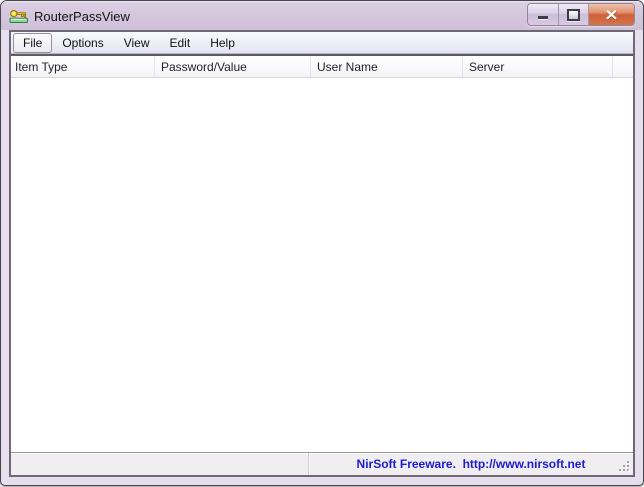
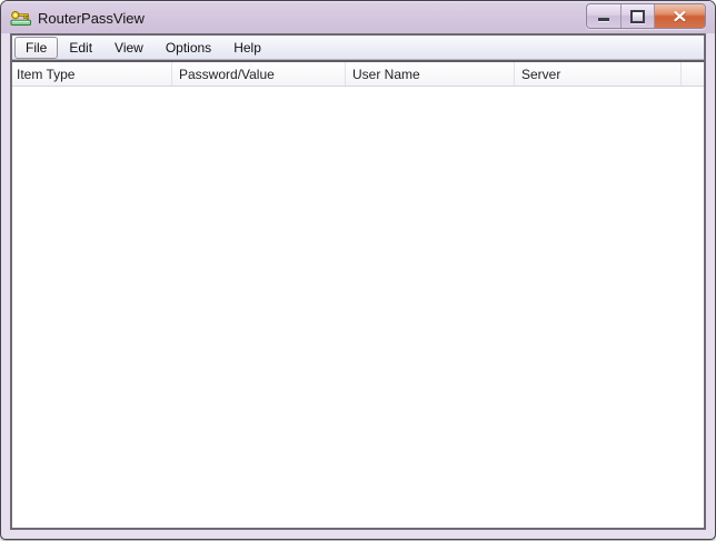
  RouterPassView
  File
- Options
+ Edit
  View
- Edit
+ Options
  Help
  Item Type
  Password/Value
  User Name
  Server
- NirSoft Freeware. http://www.nirsoft.net
